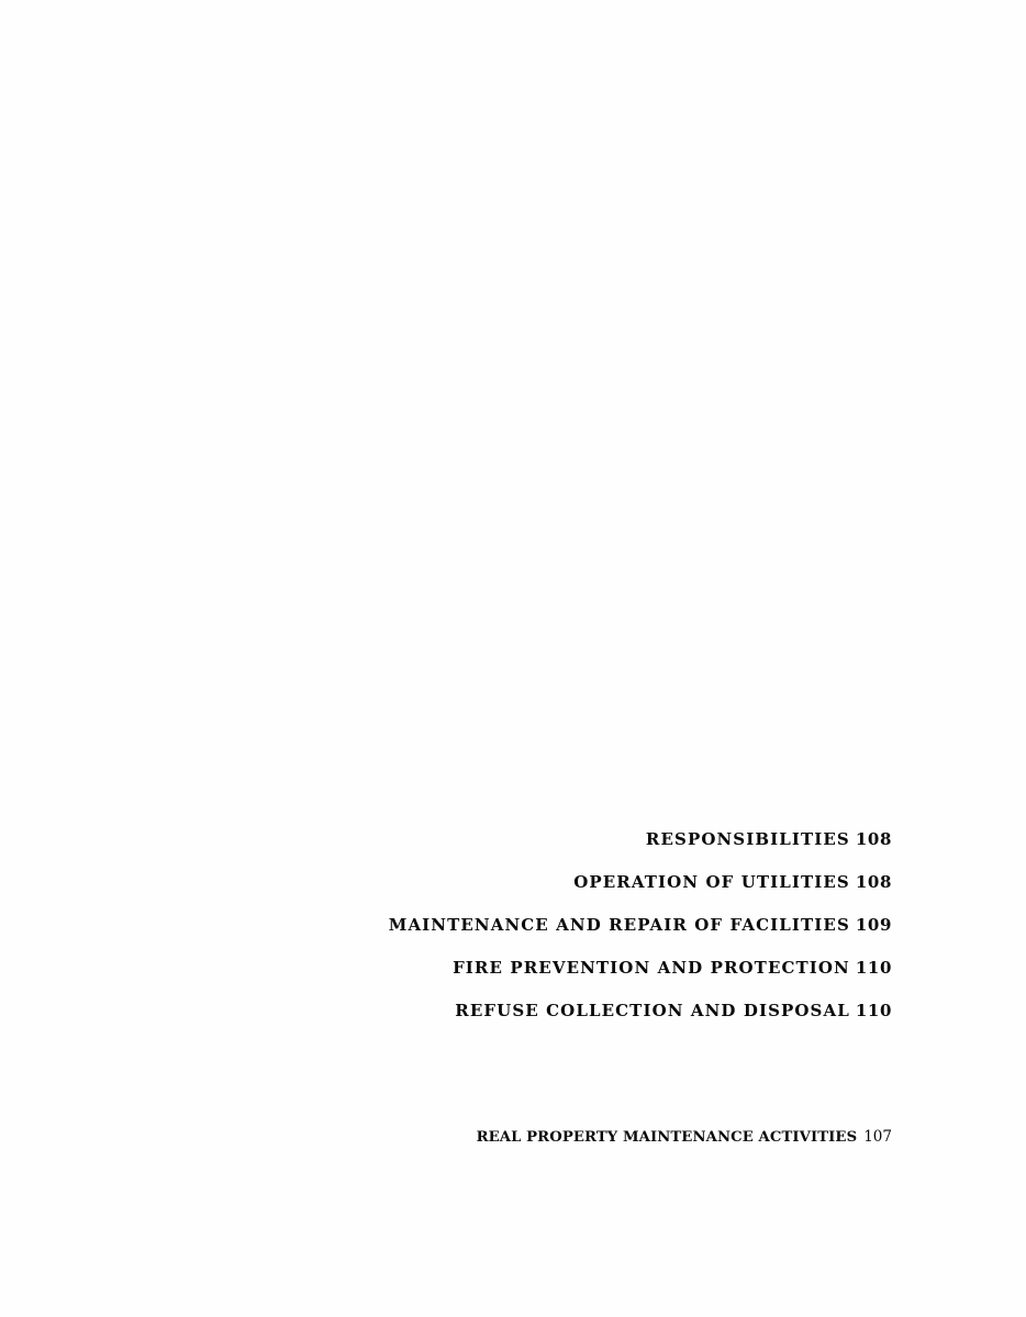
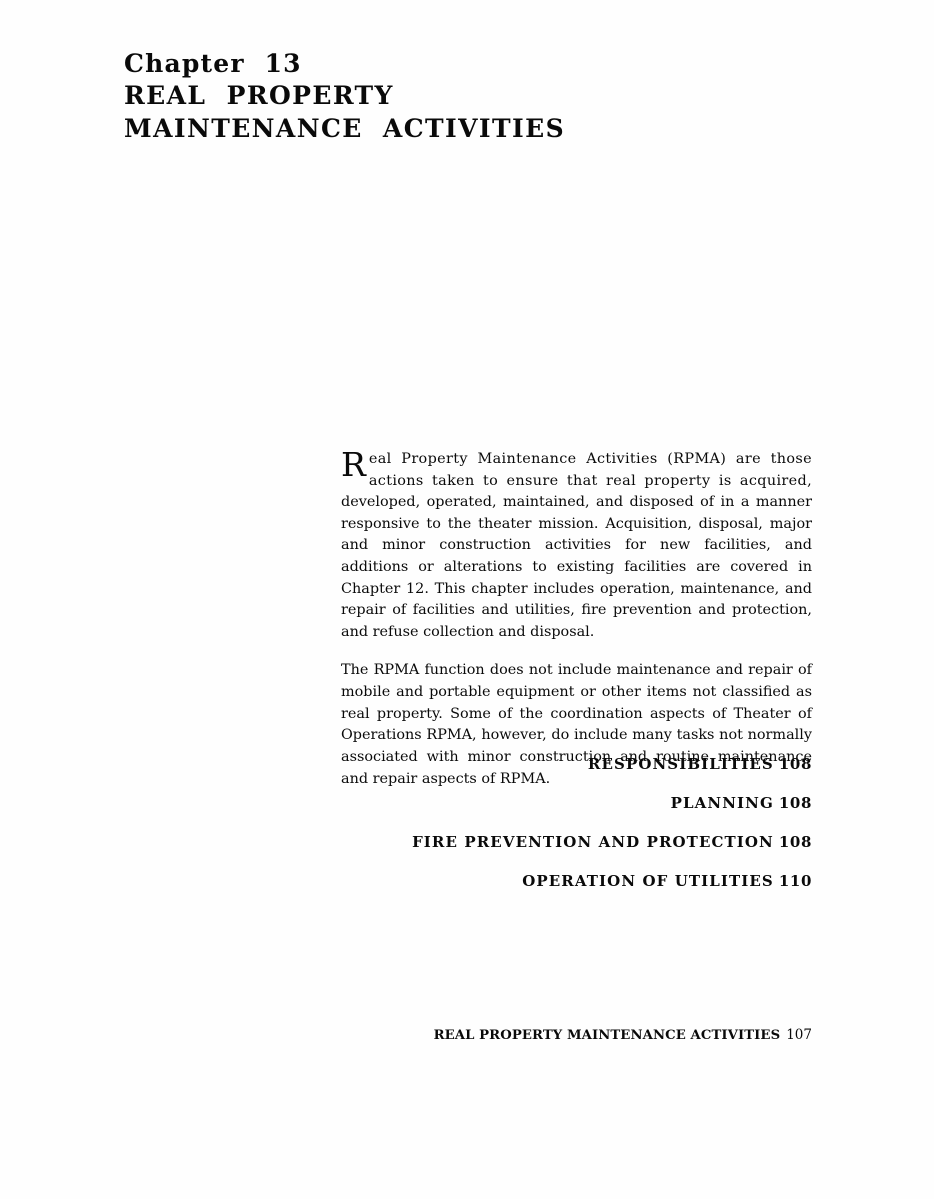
+ Chapter 13
+ REAL PROPERTY
+ MAINTENANCE ACTIVITIES
+ R
+ eal Property Maintenance Activities (RPMA) are those actions taken to ensure that real property is acquired, developed, operated, maintained, and disposed of in a manner responsive to the theater mission. Acquisition, disposal, major and minor construction activities for new facilities, and additions or alterations to existing facilities are covered in Chapter 12. This chapter includes operation, maintenance, and repair of facilities and utilities, fire prevention and protection, and refuse collection and disposal.
+ The RPMA function does not include maintenance and repair of mobile and portable equipment or other items not classified as real property. Some of the coordination aspects of Theater of Operations RPMA, however, do include many tasks not normally associated with minor construction and routine maintenance and repair aspects of RPMA.
  RESPONSIBILITIES 108
+ PLANNING 108
- OPERATION OF UTILITIES 108
+ FIRE PREVENTION AND PROTECTION 108
- MAINTENANCE AND REPAIR OF FACILITIES 109
- FIRE PREVENTION AND PROTECTION 110
+ OPERATION OF UTILITIES 110
- REFUSE COLLECTION AND DISPOSAL 110
  REAL PROPERTY MAINTENANCE ACTIVITIES 107
